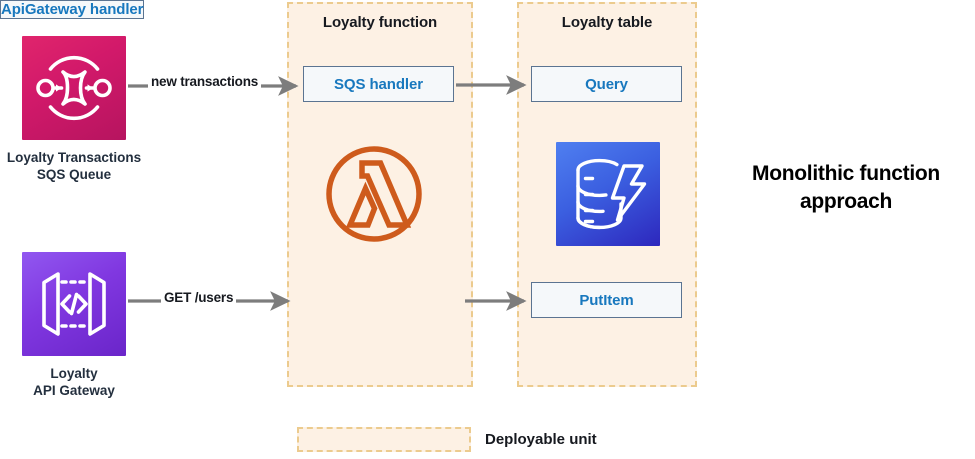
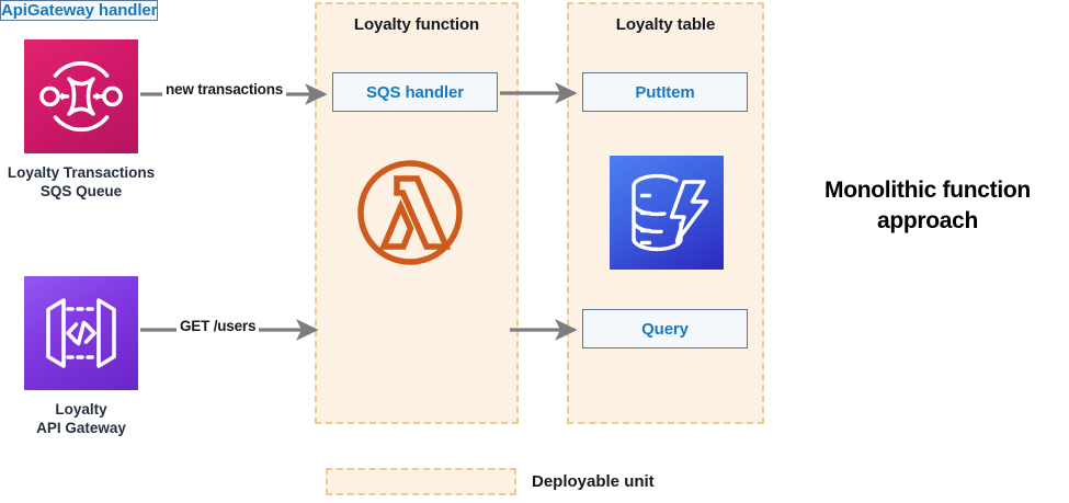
  Loyalty function
  Loyalty table
  SQS handler
- Query
+ PutItem
  ApiGateway handler
- PutItem
+ Query
  new transactions
  GET /users
  Loyalty Transactions
  SQS Queue
  Loyalty
  API Gateway
  Monolithic function approach
  Deployable unit
